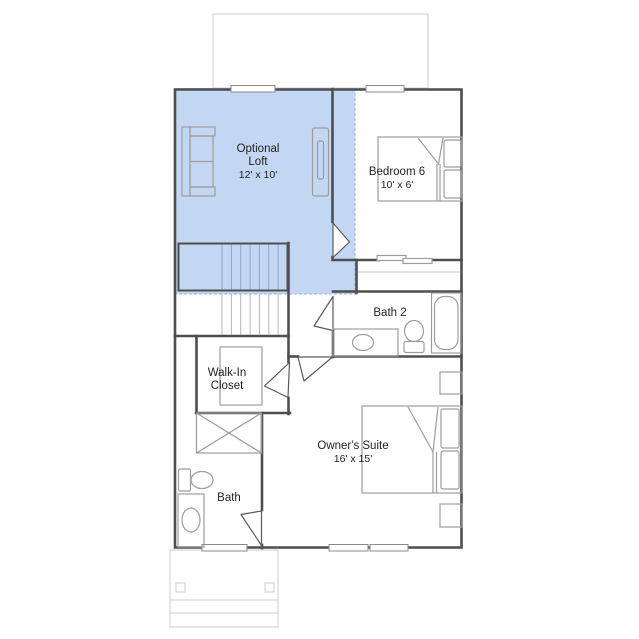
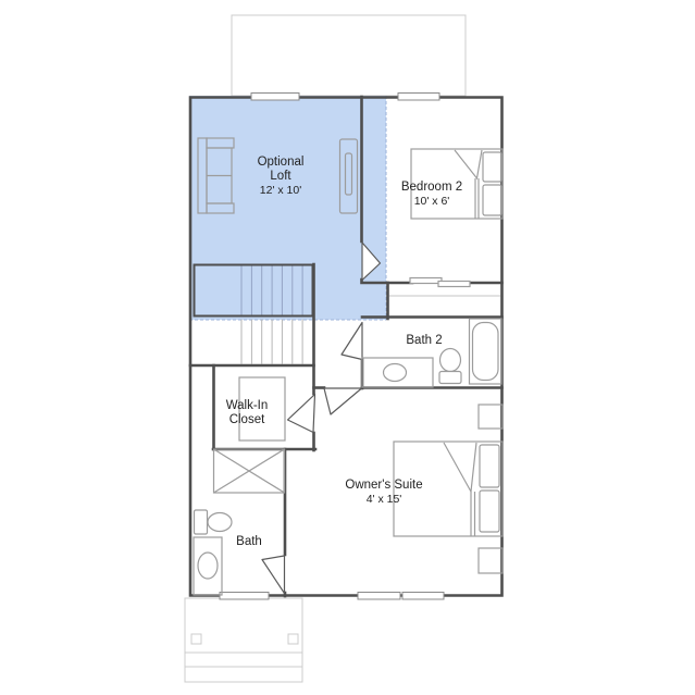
  Optional
  Loft
  12' x 10'
- Bedroom 6
+ Bedroom 2
  10' x 6'
  Bath 2
  Walk-In
  Closet
  Owner's Suite
- 16' x 15'
+ 4' x 15'
  Bath
